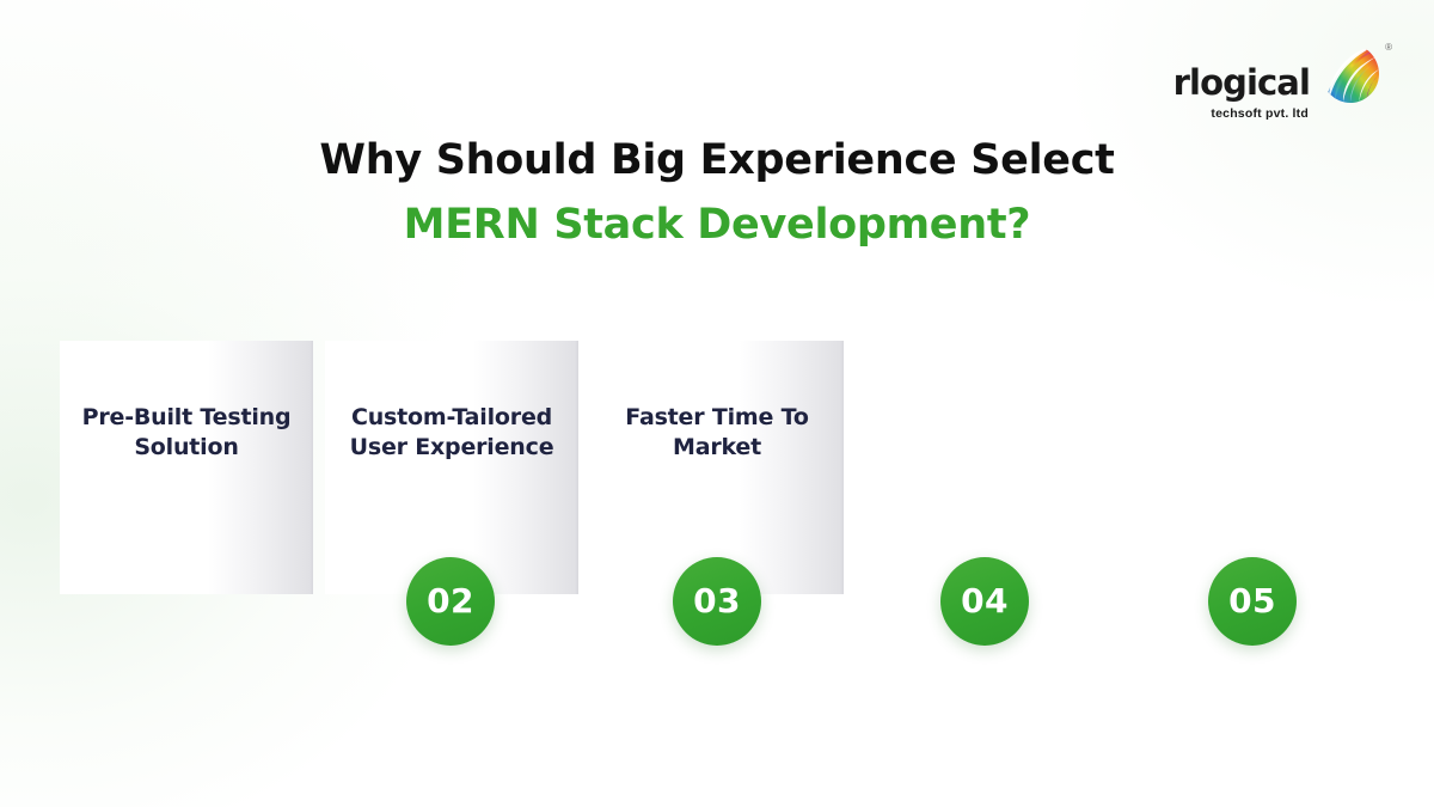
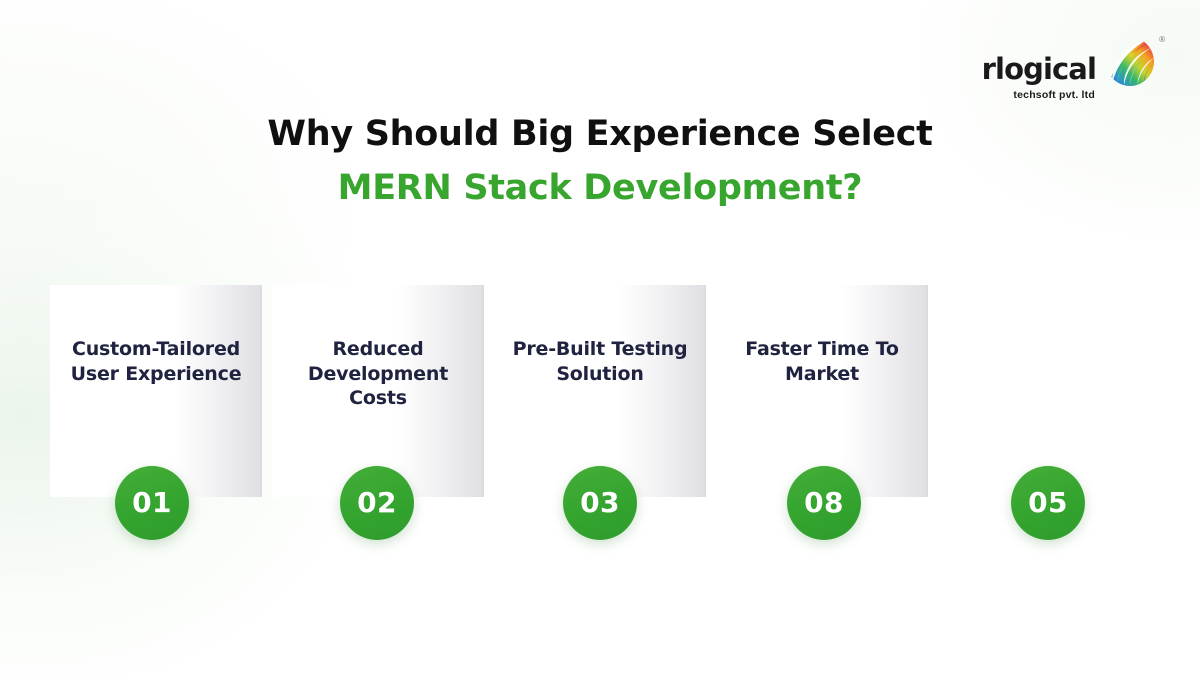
  rlogical
  techsoft pvt. ltd
  ®
  Why Should Big Experience Select
  MERN Stack Development?
- Pre-Built Testing Solution
+ Custom-Tailored User Experience
+ Reduced Development Costs
- Custom-Tailored User Experience
+ Pre-Built Testing Solution
  Faster Time To Market
+ 01
  02
  03
- 04
+ 08
  05
